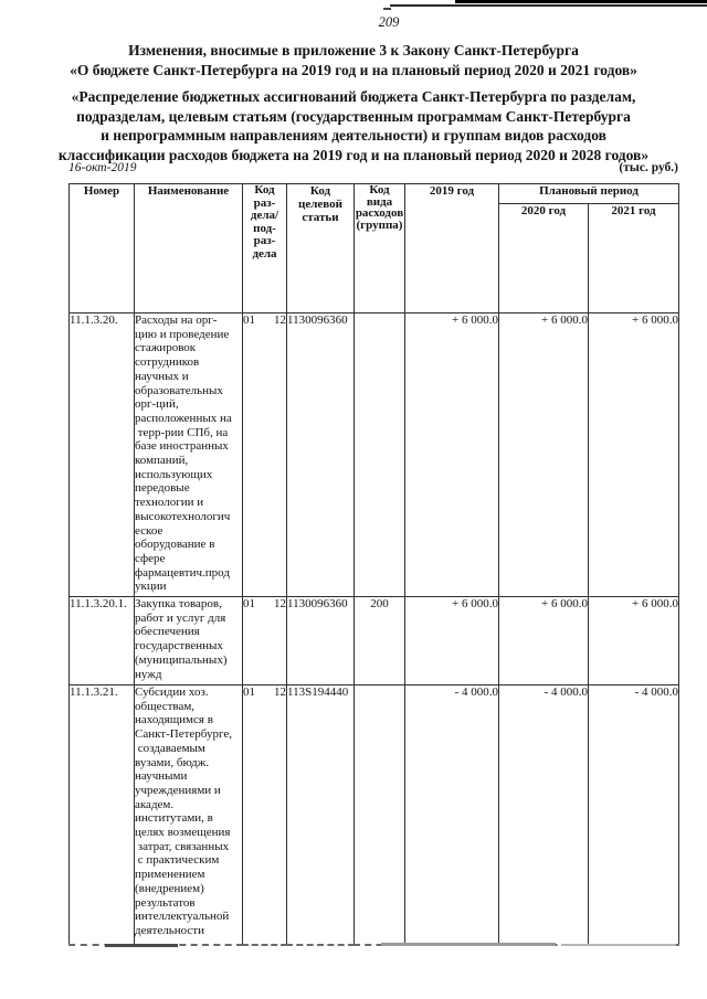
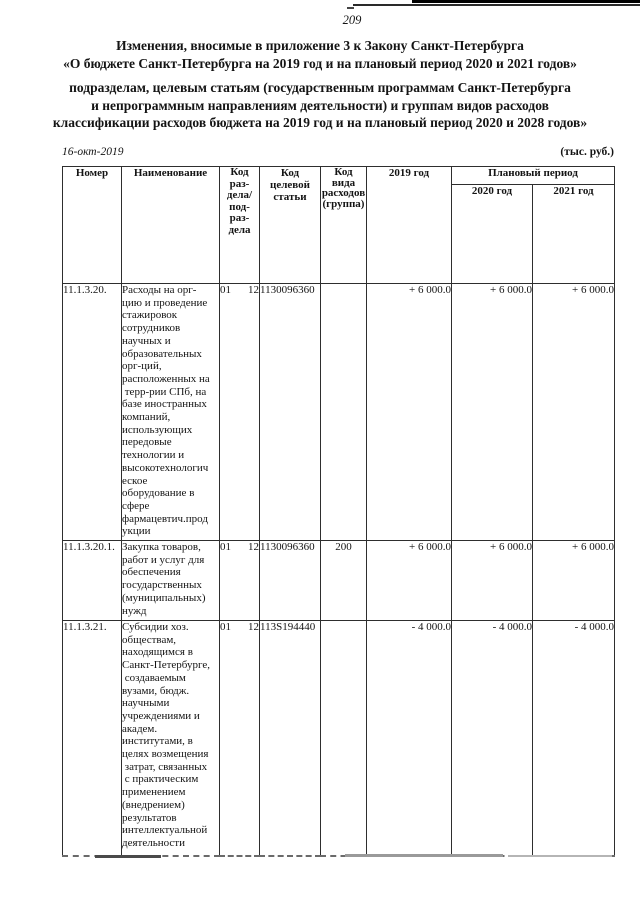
  209
  Изменения, вносимые в приложение 3 к Закону Санкт-Петербурга
  «О бюджете Санкт-Петербурга на 2019 год и на плановый период 2020 и 2021 годов»
- «Распределение бюджетных ассигнований бюджета Санкт-Петербурга по разделам,
  подразделам, целевым статьям (государственным программам Санкт-Петербурга
  и непрограммным направлениям деятельности) и группам видов расходов
  классификации расходов бюджета на 2019 год и на плановый период 2020 и 2028 годов»
  16-окт-2019
  (тыс. руб.)
  Номер	Наименование	Код раз- дела/ под- раз- дела	Код целевой статьи	Код вида расходов (группа)	2019 год	Плановый период
  2020 год	2021 год
  11.1.3.20.	Расходы на орг- цию и проведение стажировок сотрудников научных и образовательных орг-ций, расположенных на терр-рии СПб, на базе иностранных компаний, использующих передовые технологии и высокотехнологич еское оборудование в сфере фармацевтич.прод укции	01 12	1130096360		+ 6 000.0	+ 6 000.0	+ 6 000.0
  11.1.3.20.1.	Закупка товаров, работ и услуг для обеспечения государственных (муниципальных) нужд	01 12	1130096360	200	+ 6 000.0	+ 6 000.0	+ 6 000.0
  11.1.3.21.	Субсидии хоз. обществам, находящимся в Санкт-Петербурге, создаваемым вузами, бюдж. научными учреждениями и академ. институтами, в целях возмещения затрат, связанных с практическим применением (внедрением) результатов интеллектуальной деятельности	01 12	113S194440		- 4 000.0	- 4 000.0	- 4 000.0
